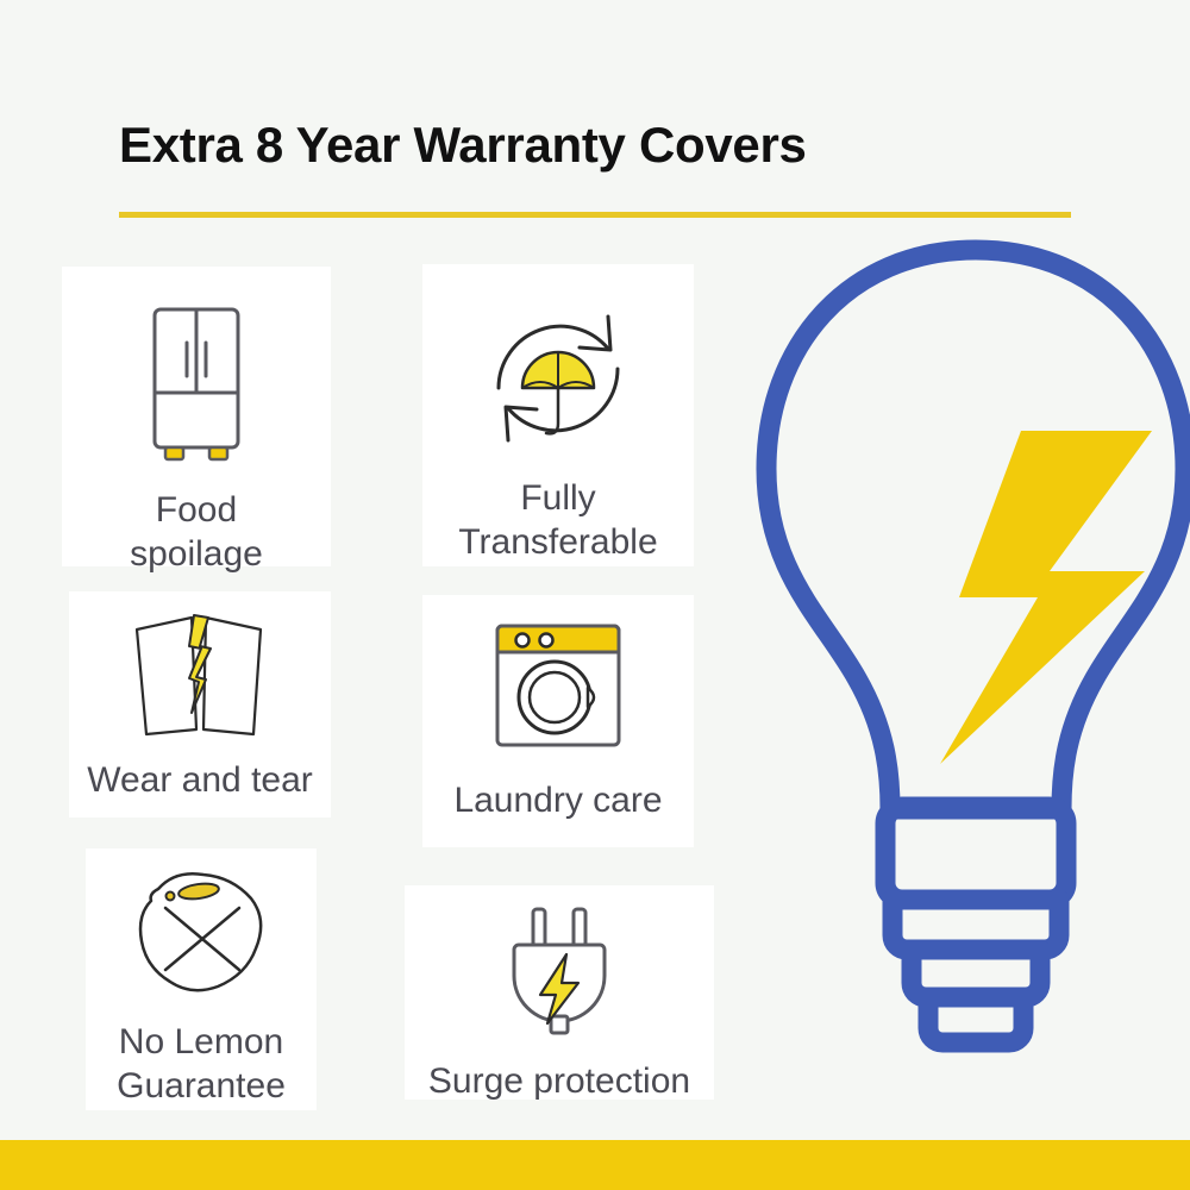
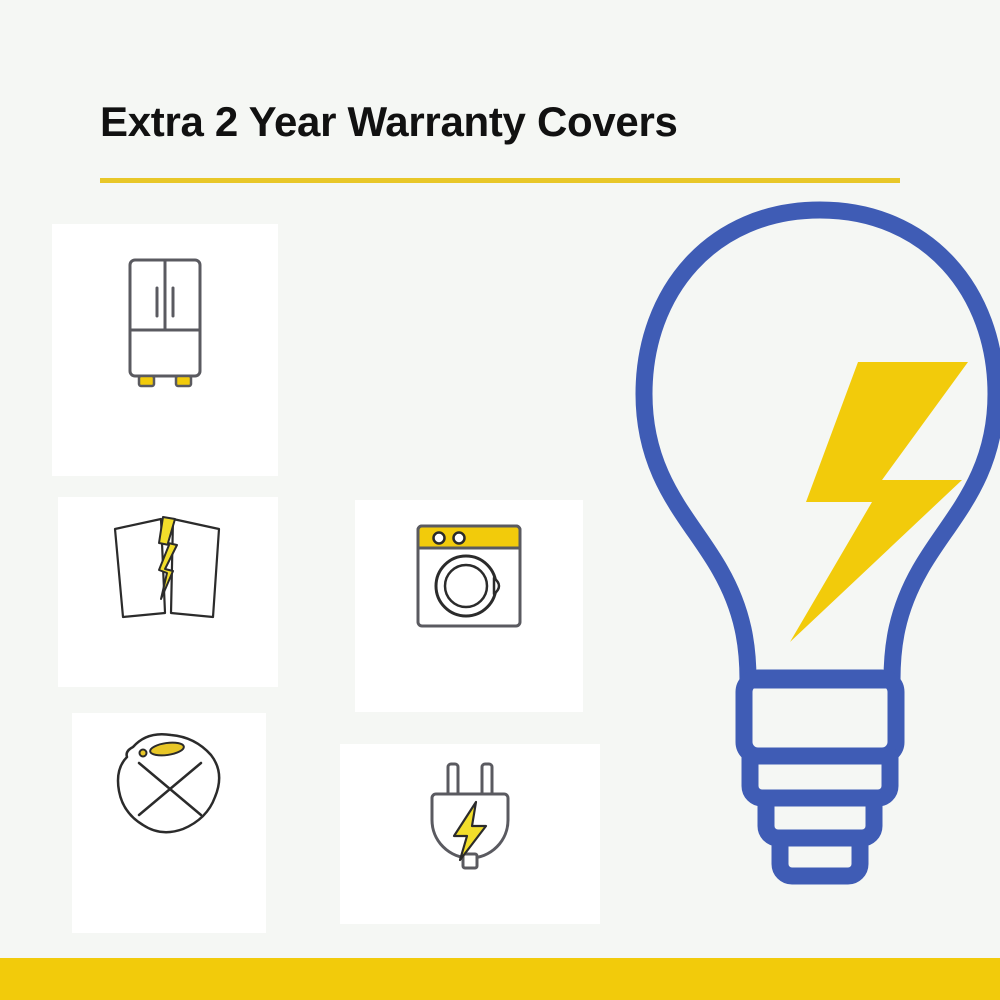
- Extra 8 Year Warranty Covers
+ Extra 2 Year Warranty Covers
- Food
- spoilage
- Fully
- Transferable
- Wear and tear
- Laundry care
- No Lemon
- Guarantee
- Surge protection
